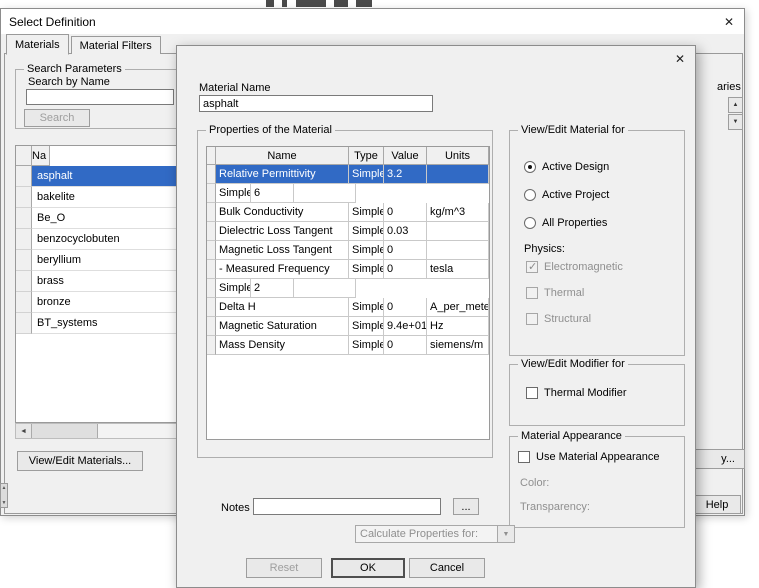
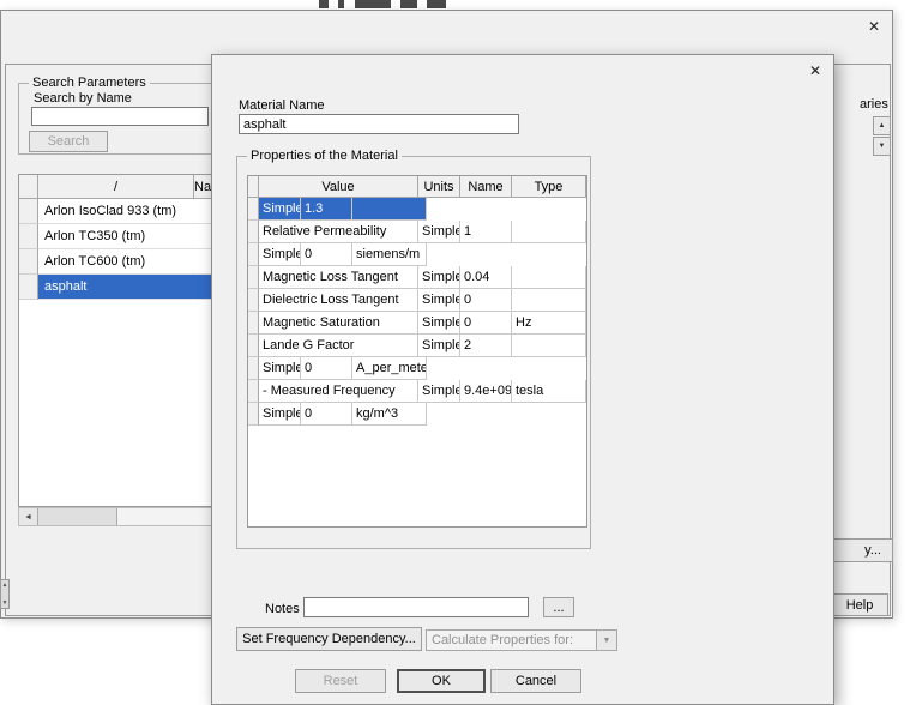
- Select Definition
  ✕
- Materials
- Material Filters
  Search Parameters
  Search by Name
  Search
+ /
  Na
+ Arlon IsoClad 933 (tm)
+ Arlon TC350 (tm)
+ Arlon TC600 (tm)
  asphalt
- bakelite
- Be_O
- benzocyclobuten
- beryllium
- brass
- bronze
- BT_systems
- View/Edit Materials...
  aries
  y...
  Help
  ✕
  Material Name
  asphalt
  Properties of the Material
- Name
+ Value
- Type
+ Units
- Value
+ Name
- Units
+ Type
- Relative Permittivity
  Simple
- 3.2
+ 1.3
+ Relative Permeability
  Simple
- 6
+ 1
- Bulk Conductivity
  Simple
  0
- kg/m^3
+ siemens/m
- Dielectric Loss Tangent
+ Magnetic Loss Tangent
  Simple
- 0.03
+ 0.04
- Magnetic Loss Tangent
+ Dielectric Loss Tangent
  Simple
  0
- - Measured Frequency
+ Magnetic Saturation
  Simple
  0
- tesla
+ Hz
+ Lande G Factor
  Simple
  2
- Delta H
  Simple
  0
  A_per_mete
- Magnetic Saturation
+ - Measured Frequency
  Simple
- 9.4e+01
+ 9.4e+09
- Hz
+ tesla
- Mass Density
  Simple
  0
- siemens/m
+ kg/m^3
- View/Edit Material for
- Active Design
- Active Project
- All Properties
- Physics:
- Electromagnetic
- Thermal
- Structural
- View/Edit Modifier for
- Thermal Modifier
- Material Appearance
- Use Material Appearance
- Color:
- Transparency:
  Notes
  ...
+ Set Frequency Dependency...
  Calculate Properties for:
  Reset
  OK
  Cancel
